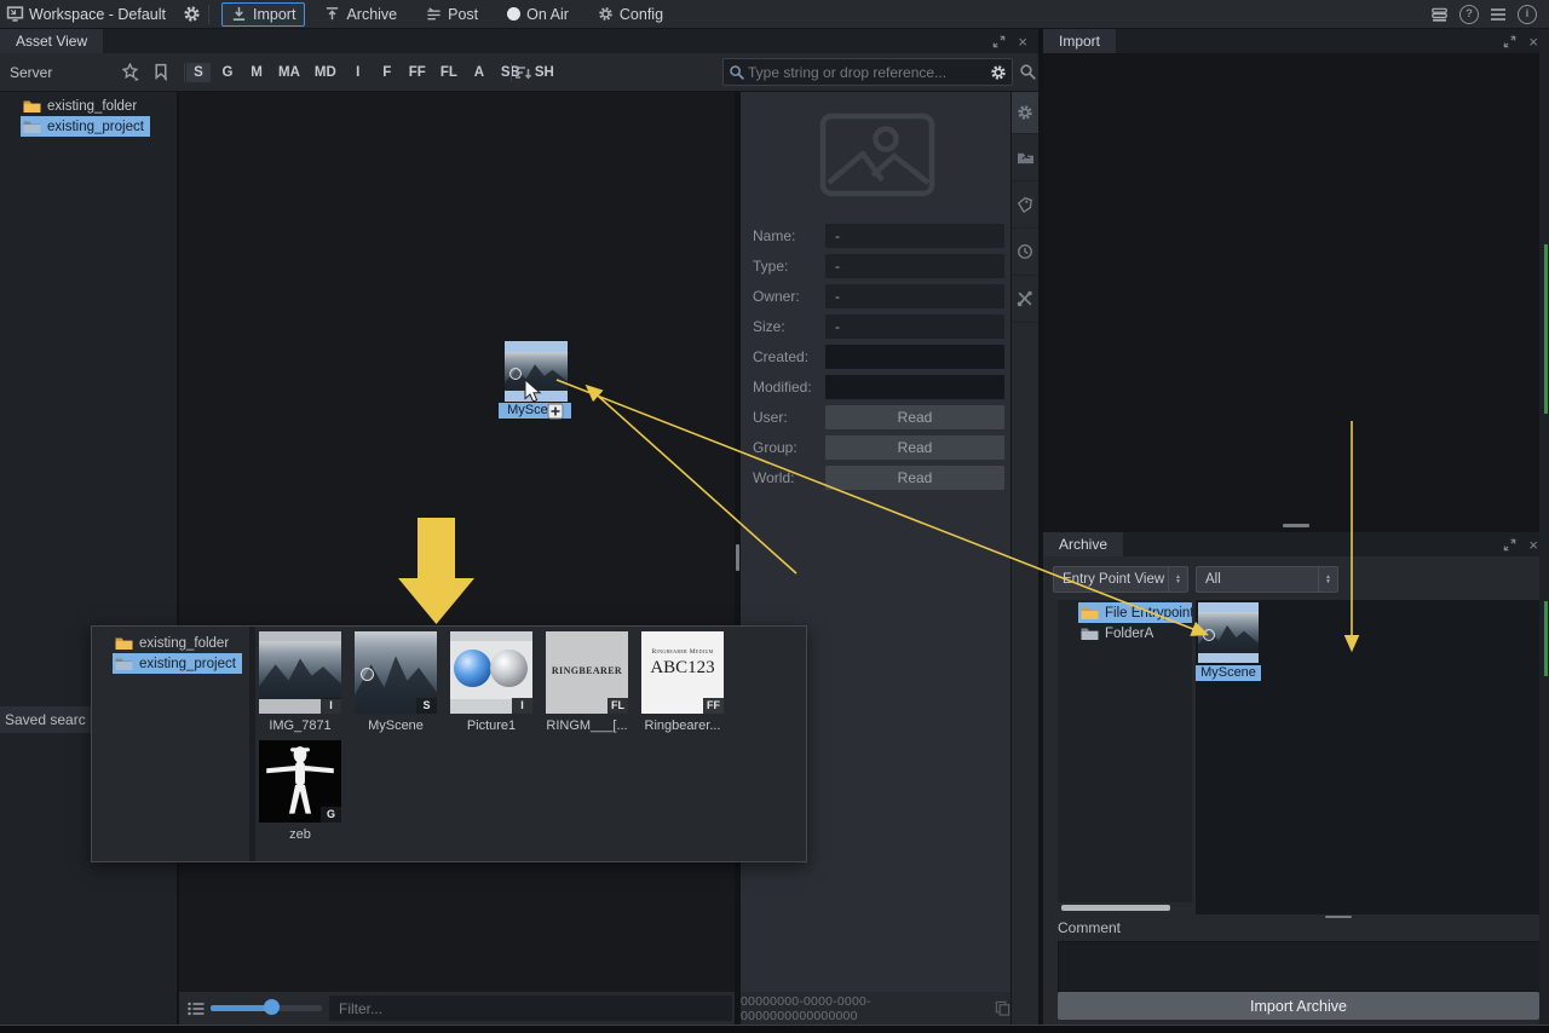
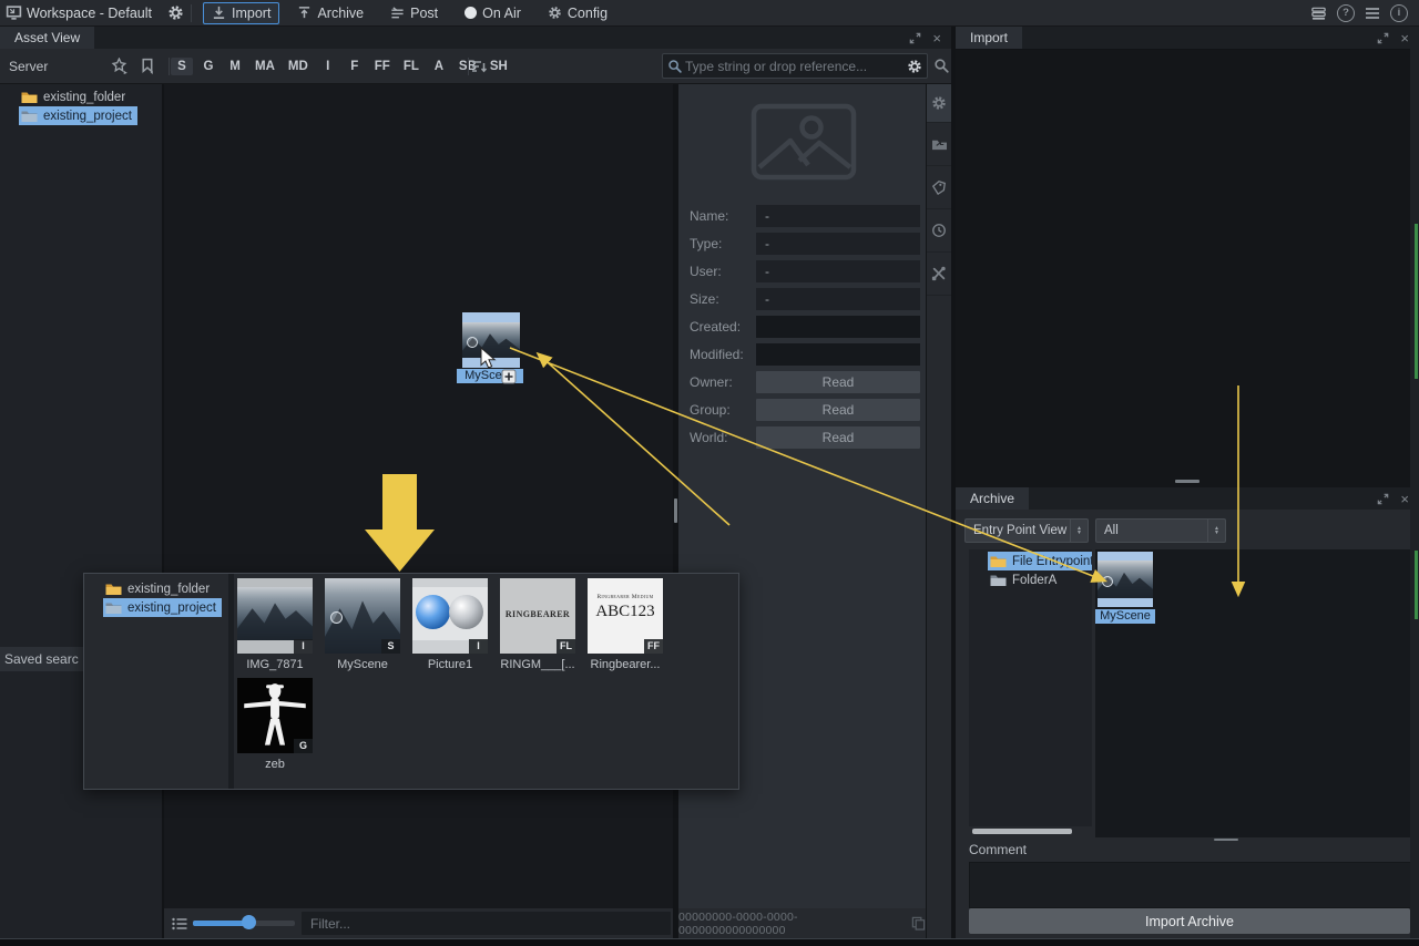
  Workspace - Default
  Import
  Archive
  Post
  On Air
  Config
  ?
  i
  Asset View
  ×
  Server
  S
  G
  M
  MA
  MD
  I
  F
  FF
  FL
  A
  SB
  SH
  Type string or drop reference...
  existing_folder
  existing_project
  Saved searc
  MySce
  Filter...
  Name:
  -
  Type:
  -
- Owner:
+ User:
  -
  Size:
  -
  Created:
  Modified:
- User:
+ Owner:
  Read
  Group:
  Read
  World:
  Read
  00000000-0000-0000-0000000000000000
  Import
  ×
  Archive
  ×
  ntry Point View
  All
  File Enrypoint
  FolderA
  MyScene
  Comment
  Import Archive
  existing_folder
  existing_project
  I
  IMG_7871
  S
  MyScene
  I
  Picture1
  RINGBEARER
  FL
  RINGM___[...
  ABC123
  FF
  Ringbearer...
  G
  zeb
